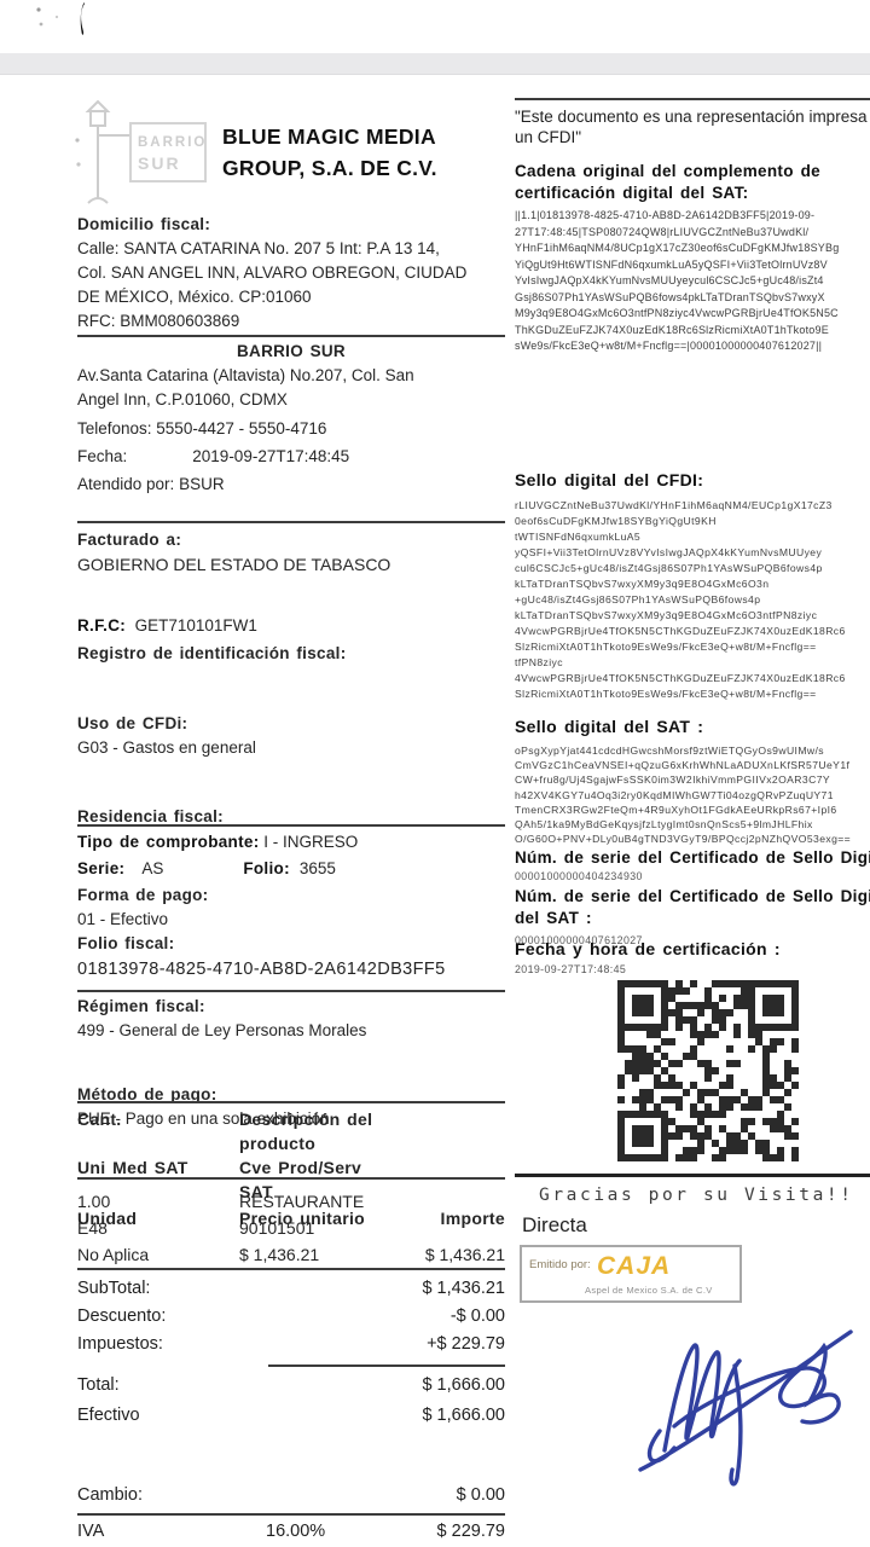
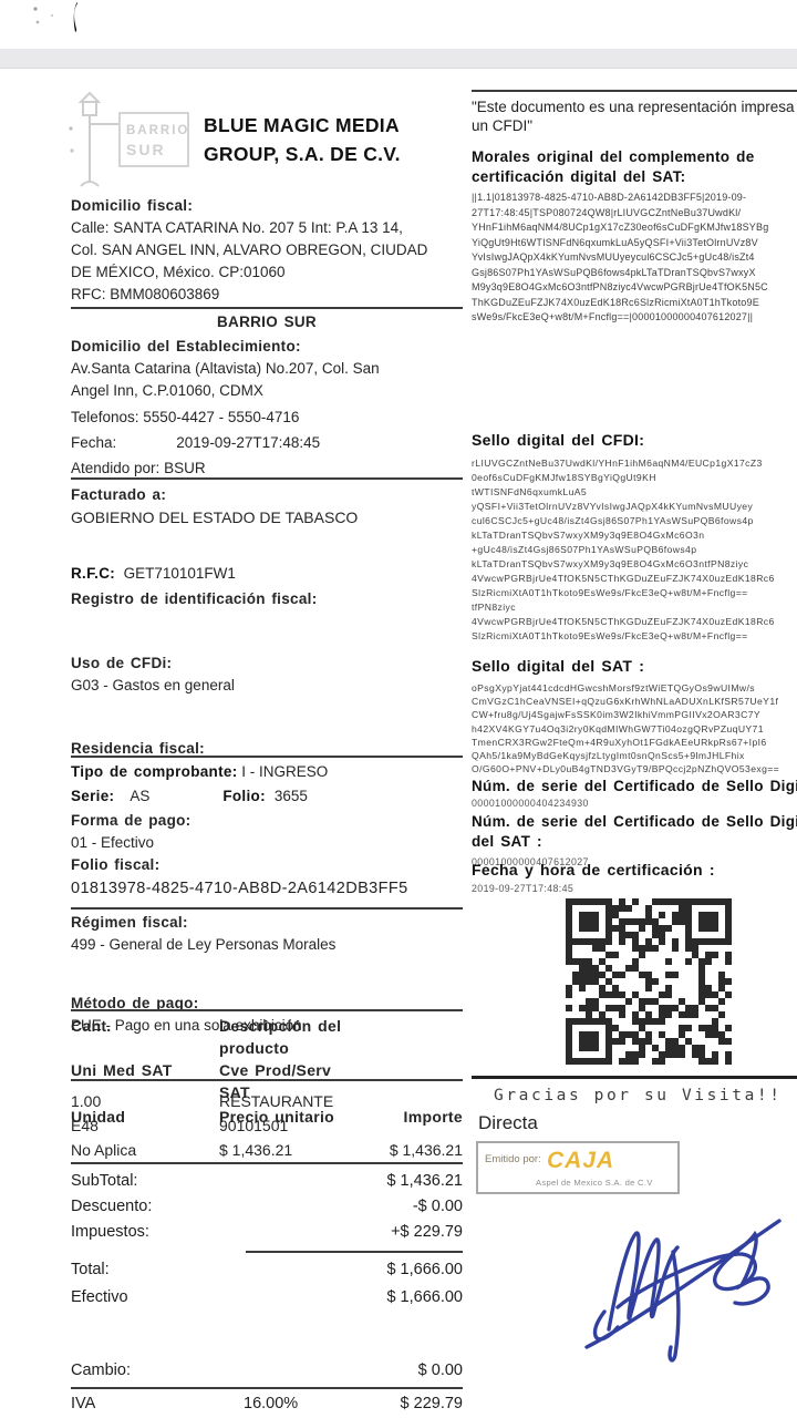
  BARRIO
  SUR
  BLUE MAGIC MEDIA
  GROUP, S.A. DE C.V.
  Domicilio fiscal:
  Calle: SANTA CATARINA No. 207 5 Int: P.A 13 14,
  Col. SAN ANGEL INN, ALVARO OBREGON, CIUDAD
  DE MÉXICO, México. CP:01060
  RFC: BMM080603869
  BARRIO SUR
+ Domicilio del Establecimiento:
  Av.Santa Catarina (Altavista) No.207, Col. San
  Angel Inn, C.P.01060, CDMX
  Telefonos: 5550-4427 - 5550-4716
  Fecha: 2019-09-27T17:48:45
  Atendido por: BSUR
  Facturado a:
  GOBIERNO DEL ESTADO DE TABASCO
  R.F.C: GET710101FW1
  Registro de identificación fiscal:
  Uso de CFDi:
  G03 - Gastos en general
  Residencia fiscal:
  Tipo de comprobante: I - INGRESO
  Serie:
  AS
  Folio:
  3655
  Forma de pago:
  01 - Efectivo
  Folio fiscal:
  01813978-4825-4710-AB8D-2A6142DB3FF5
  Régimen fiscal:
  499 - General de Ley Personas Morales
  Método de pago:
  PUE - Pago en una sola exhibición
  Cant.
  Descripción del producto
  Uni Med SAT
  Cve Prod/Serv SAT
  Unidad
  Precio unitario
  Importe
  1.00
  RESTAURANTE
  E48
  90101501
  No Aplica
  $ 1,436.21
  $ 1,436.21
  SubTotal:
  $ 1,436.21
  Descuento:
  -$ 0.00
  Impuestos:
  +$ 229.79
  Total:
  $ 1,666.00
  Efectivo
  $ 1,666.00
  Cambio:
  $ 0.00
  IVA
  16.00%
  $ 229.79
  "Este documento es una representación impresa
  un CFDI"
- Cadena original del complemento de certificación digital del SAT:
+ Morales original del complemento de certificación digital del SAT:
  ||1.1|01813978-4825-4710-AB8D-2A6142DB3FF5|2019-09-
  27T17:48:45|TSP080724QW8|rLIUVGCZntNeBu37UwdKl/
  YHnF1ihM6aqNM4/8UCp1gX17cZ30eof6sCuDFgKMJfw18SYBg
  YiQgUt9Ht6WTISNFdN6qxumkLuA5yQSFI+Vii3TetOlrnUVz8V
  YvIsIwgJAQpX4kKYumNvsMUUyeycul6CSCJc5+gUc48/isZt4
  Gsj86S07Ph1YAsWSuPQB6fows4pkLTaTDranTSQbvS7wxyX
  M9y3q9E8O4GxMc6O3ntfPN8ziyc4VwcwPGRBjrUe4TfOK5N5C
  ThKGDuZEuFZJK74X0uzEdK18Rc6SlzRicmiXtA0T1hTkoto9E
  sWe9s/FkcE3eQ+w8t/M+Fncflg==|00001000000407612027||
  Sello digital del CFDI:
  rLIUVGCZntNeBu37UwdKl/YHnF1ihM6aqNM4/EUCp1gX17cZ3
  0eof6sCuDFgKMJfw18SYBgYiQgUt9KH
  tWTISNFdN6qxumkLuA5
  yQSFI+Vii3TetOlrnUVz8VYvIsIwgJAQpX4kKYumNvsMUUyey
  cul6CSCJc5+gUc48/isZt4Gsj86S07Ph1YAsWSuPQB6fows4p
  kLTaTDranTSQbvS7wxyXM9y3q9E8O4GxMc6O3n
  +gUc48/isZt4Gsj86S07Ph1YAsWSuPQB6fows4p
  kLTaTDranTSQbvS7wxyXM9y3q9E8O4GxMc6O3ntfPN8ziyc
  4VwcwPGRBjrUe4TfOK5N5CThKGDuZEuFZJK74X0uzEdK18Rc6
  SlzRicmiXtA0T1hTkoto9EsWe9s/FkcE3eQ+w8t/M+Fncflg==
  tfPN8ziyc
  4VwcwPGRBjrUe4TfOK5N5CThKGDuZEuFZJK74X0uzEdK18Rc6
  SlzRicmiXtA0T1hTkoto9EsWe9s/FkcE3eQ+w8t/M+Fncflg==
  Sello digital del SAT :
  oPsgXypYjat441cdcdHGwcshMorsf9ztWiETQGyOs9wUIMw/s
  CmVGzC1hCeaVNSEI+qQzuG6xKrhWhNLaADUXnLKfSR57UeY1f
  CW+fru8g/Uj4SgajwFsSSK0im3W2IkhiVmmPGIIVx2OAR3C7Y
  h42XV4KGY7u4Oq3i2ry0KqdMIWhGW7Ti04ozgQRvPZuqUY71
  TmenCRX3RGw2FteQm+4R9uXyhOt1FGdkAEeURkpRs67+IpI6
  QAh5/1ka9MyBdGeKqysjfzLtygImt0snQnScs5+9lmJHLFhix
  O/G60O+PNV+DLy0uB4gTND3VGyT9/BPQccj2pNZhQVO53exg==
  Núm. de serie del Certificado de Sello Dig
  00001000000404234930
  Núm. de serie del Certificado de Sello Dig
  del SAT :
  00001000000407612027
  Fecha y hora de certificación :
  2019-09-27T17:48:45
  Gracias por su Visita!!
  Directa
  Emitido por:
  CAJA
  Aspel de Mexico S.A. de C.V
